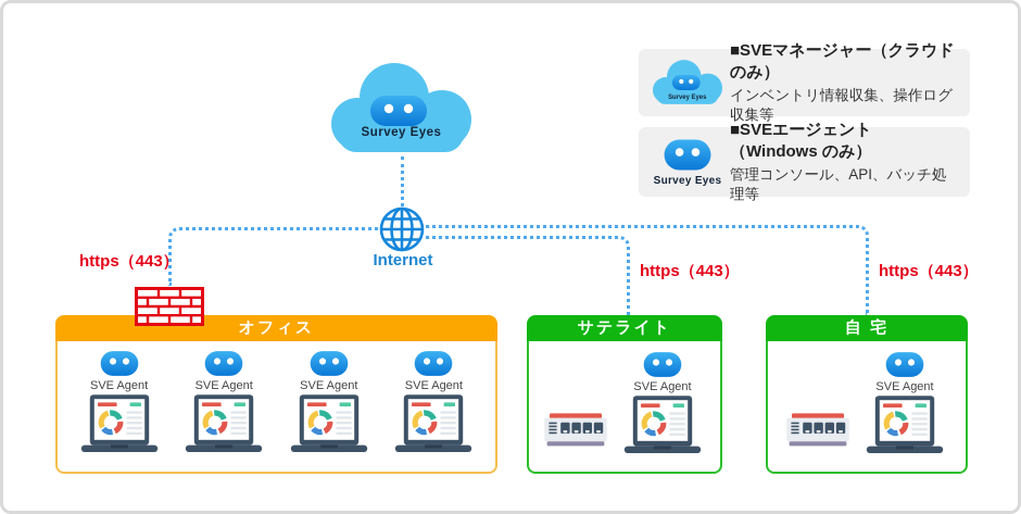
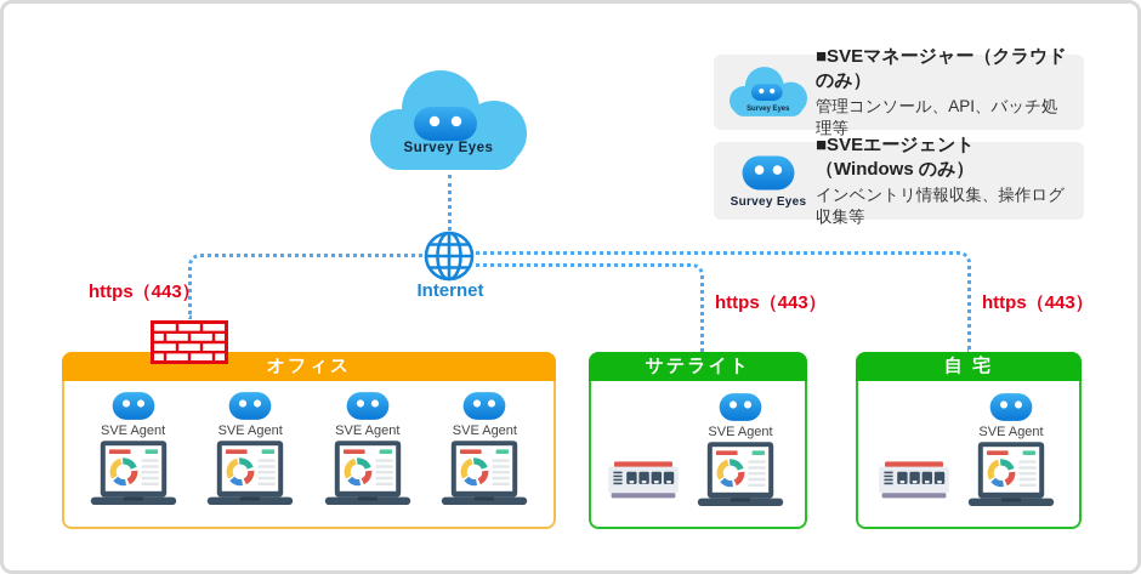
  Survey Eyes
  Internet
  https（443）
  https（443）
  https（443）
  ■SVEマネージャー（クラウドのみ）
- インベントリ情報収集、操作ログ収集等
+ 管理コンソール、API、バッチ処理等
  Survey Eyes
  ■SVEエージェント（Windows のみ）
- 管理コンソール、API、バッチ処理等
+ インベントリ情報収集、操作ログ収集等
  オフィス
  SVE Agent
  SVE Agent
  SVE Agent
  SVE Agent
  サテライト
  SVE Agent
  自 宅
  SVE Agent
